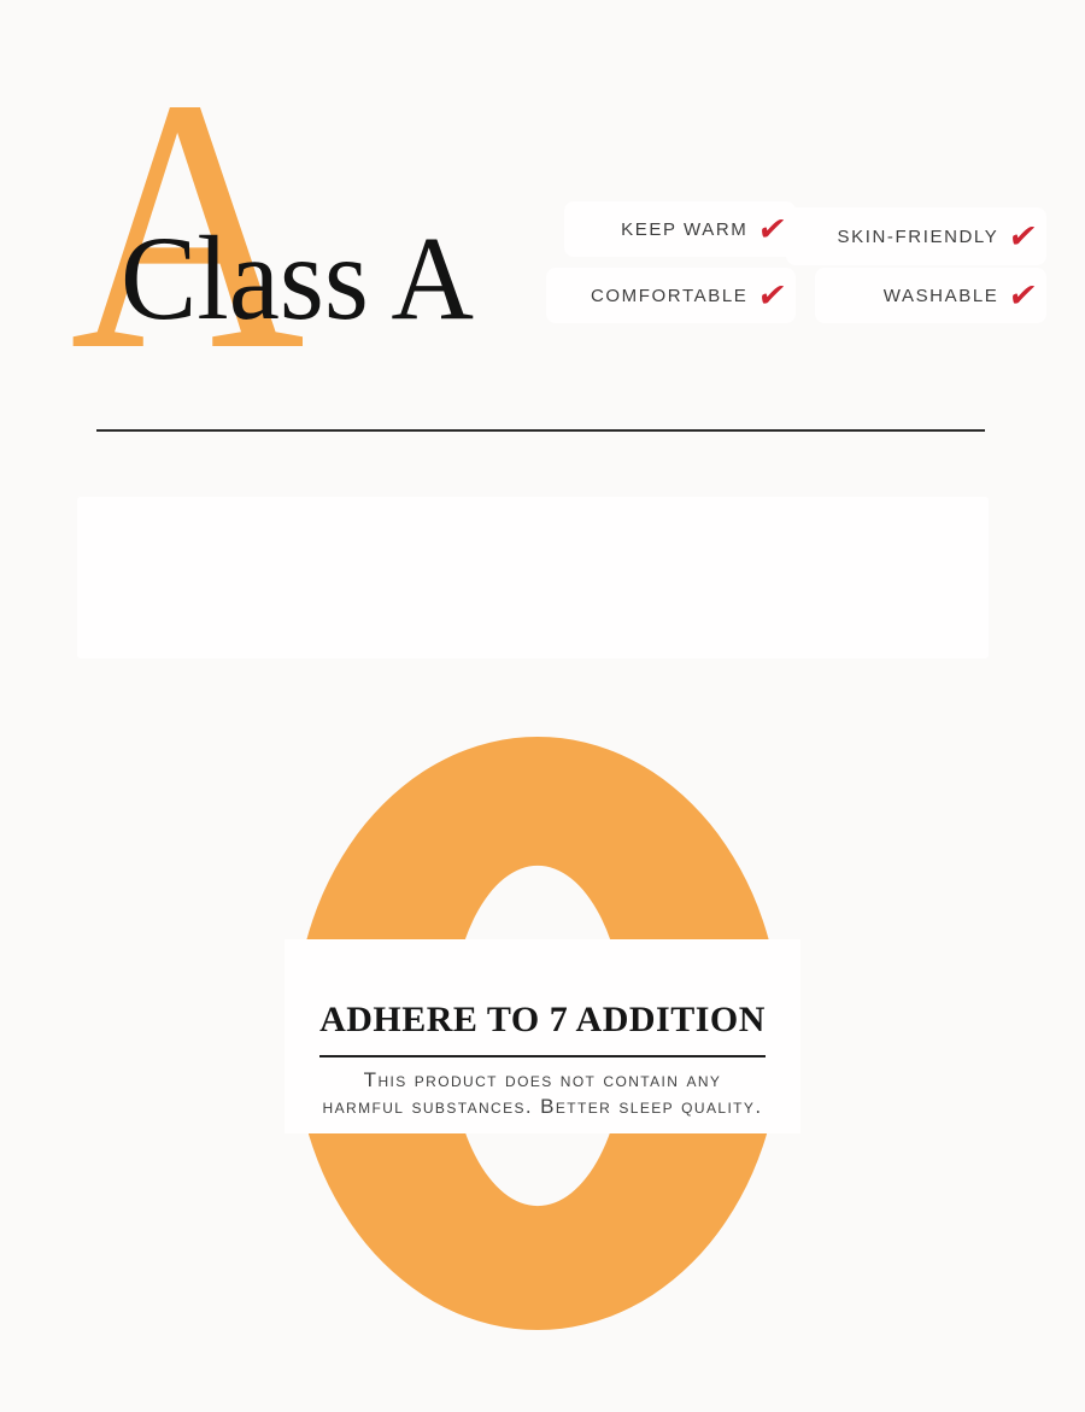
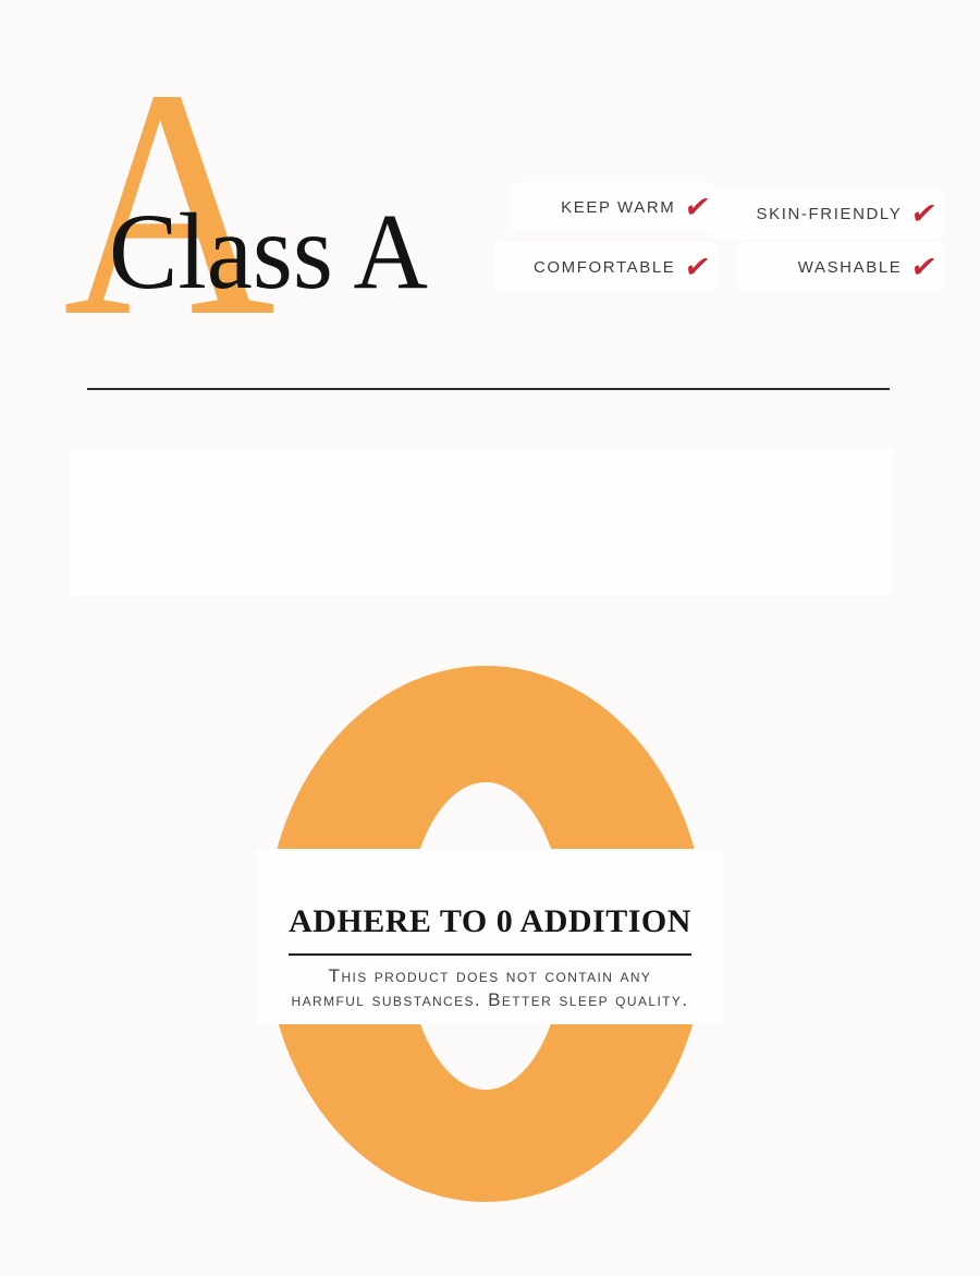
  A
  Class A
  KEEP WARM
  SKIN-FRIENDLY
  COMFORTABLE
  WASHABLE
- ADHERE TO 7 ADDITION
+ ADHERE TO 0 ADDITION
  This product does not contain any
  harmful substances. Better sleep quality.
